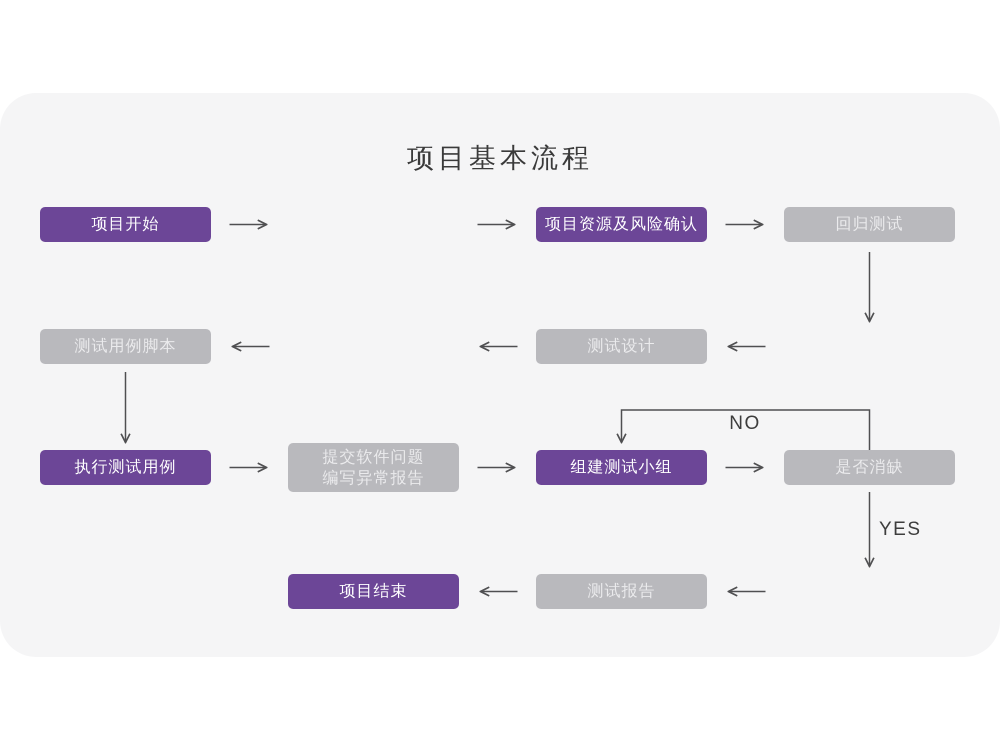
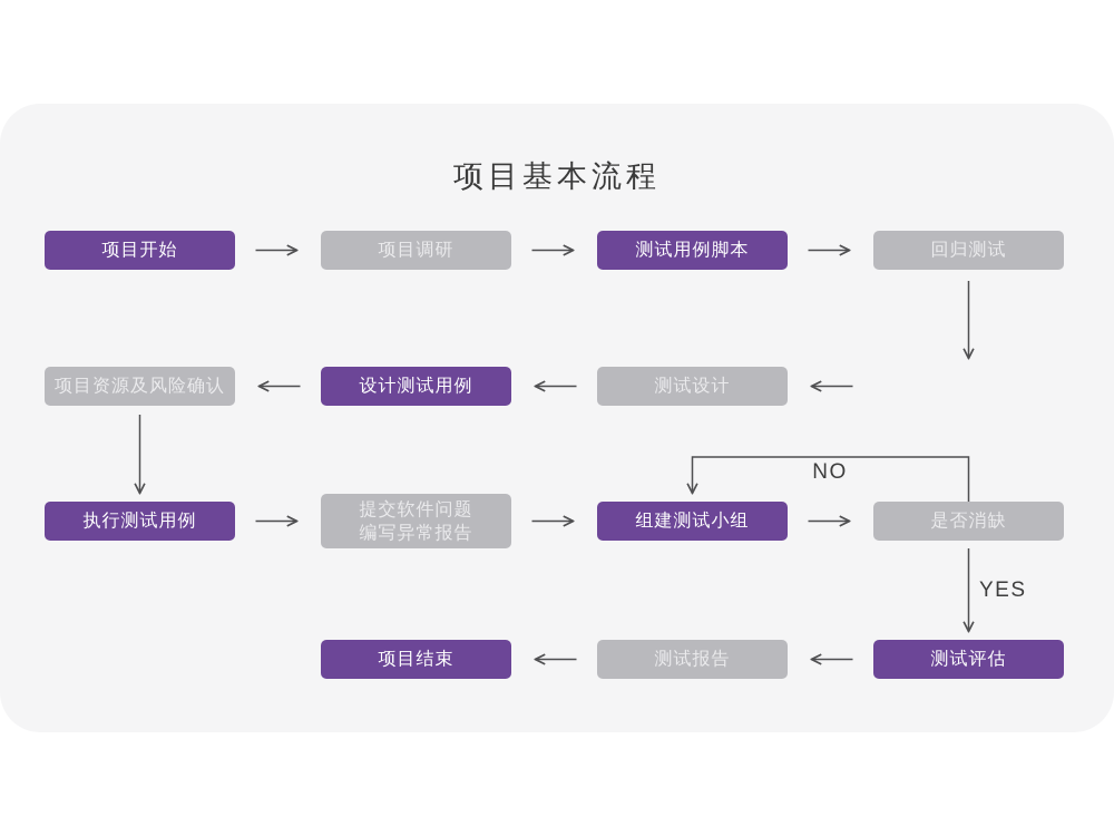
  项目基本流程
  项目开始
+ 项目调研
- 项目资源及风险确认
+ 测试用例脚本
  回归测试
  测试设计
+ 设计测试用例
- 测试用例脚本
+ 项目资源及风险确认
  执行测试用例
  提交软件问题
  编写异常报告
  组建测试小组
  是否消缺
+ 测试评估
  测试报告
  项目结束
  NO
  YES
